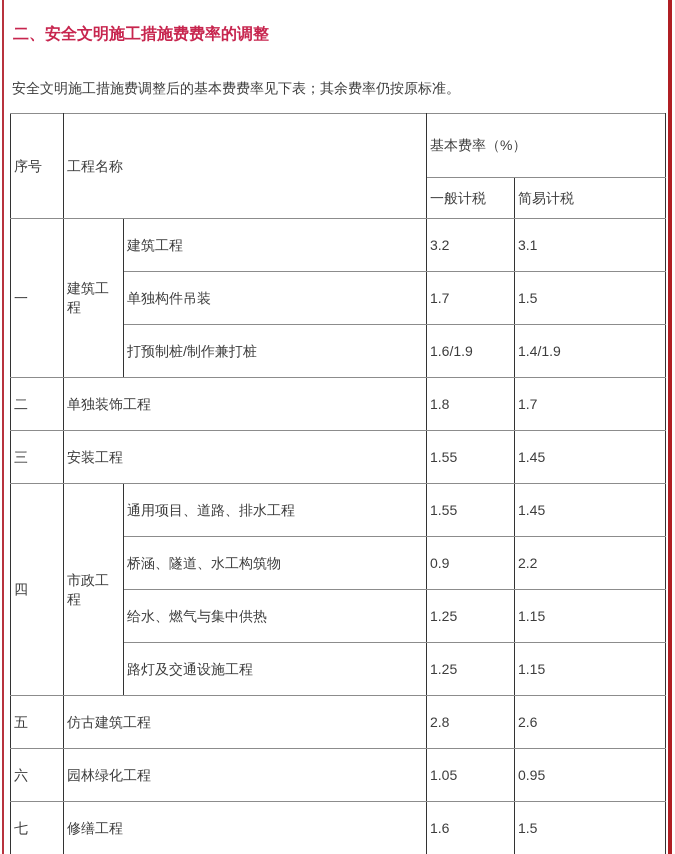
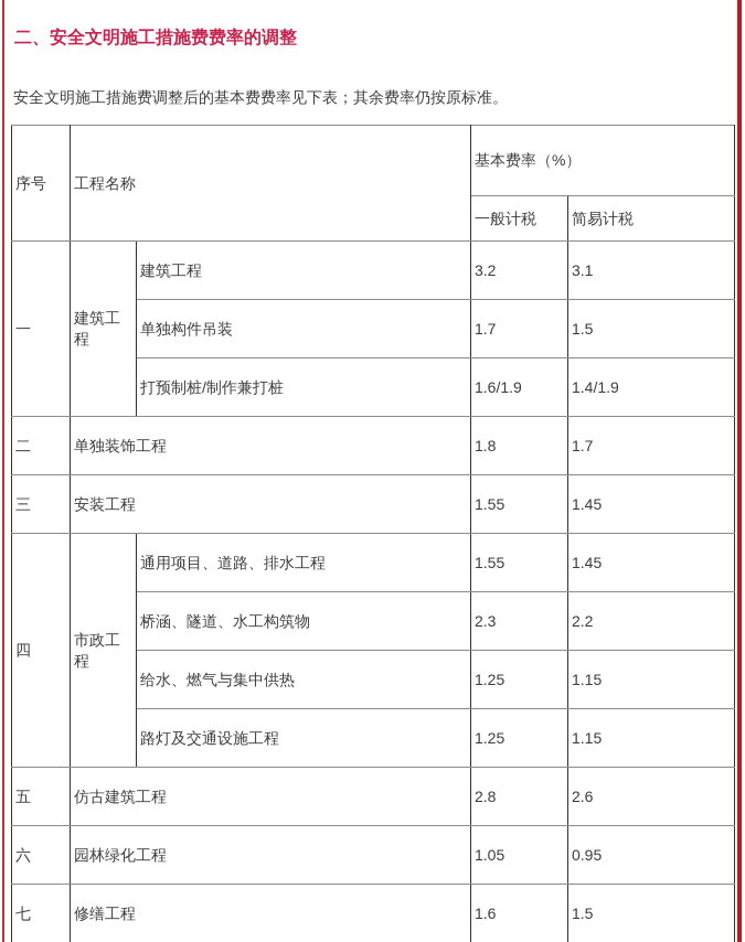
  二、安全文明施工措施费费率的调整
  安全文明施工措施费调整后的基本费费率见下表；其余费率仍按原标准。
  序号	工程名称	基本费率（%）
  一般计税	简易计税
  一	建筑工程	建筑工程	3.2	3.1
  单独构件吊装	1.7	1.5
  打预制桩/制作兼打桩	1.6/1.9	1.4/1.9
  二	单独装饰工程	1.8	1.7
  三	安装工程	1.55	1.45
  四	市政工程	通用项目、道路、排水工程	1.55	1.45
- 桥涵、隧道、水工构筑物	0.9	2.2
+ 桥涵、隧道、水工构筑物	2.3	2.2
  给水、燃气与集中供热	1.25	1.15
  路灯及交通设施工程	1.25	1.15
  五	仿古建筑工程	2.8	2.6
  六	园林绿化工程	1.05	0.95
  七	修缮工程	1.6	1.5
